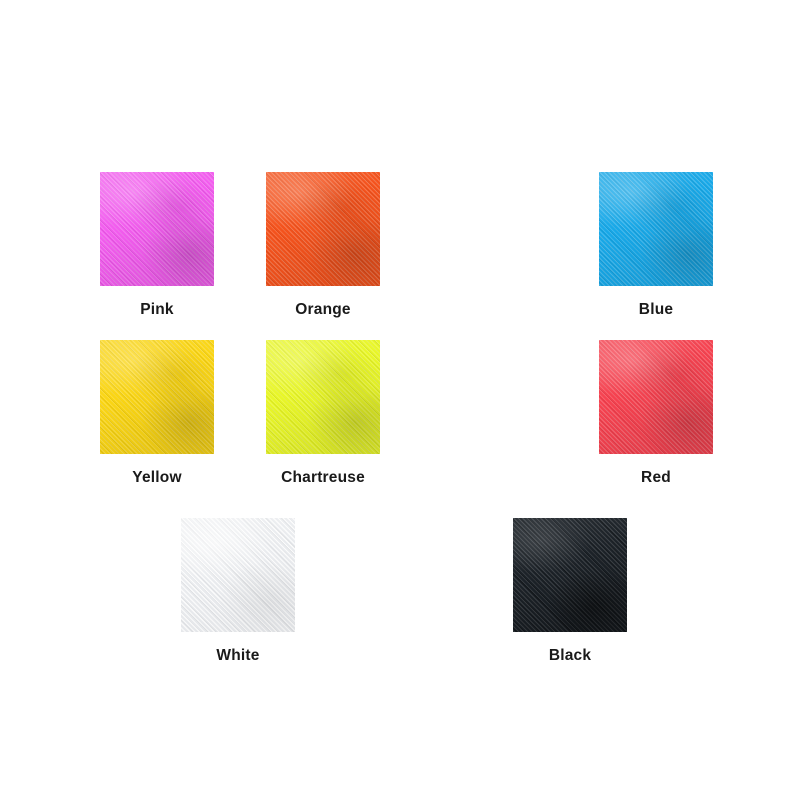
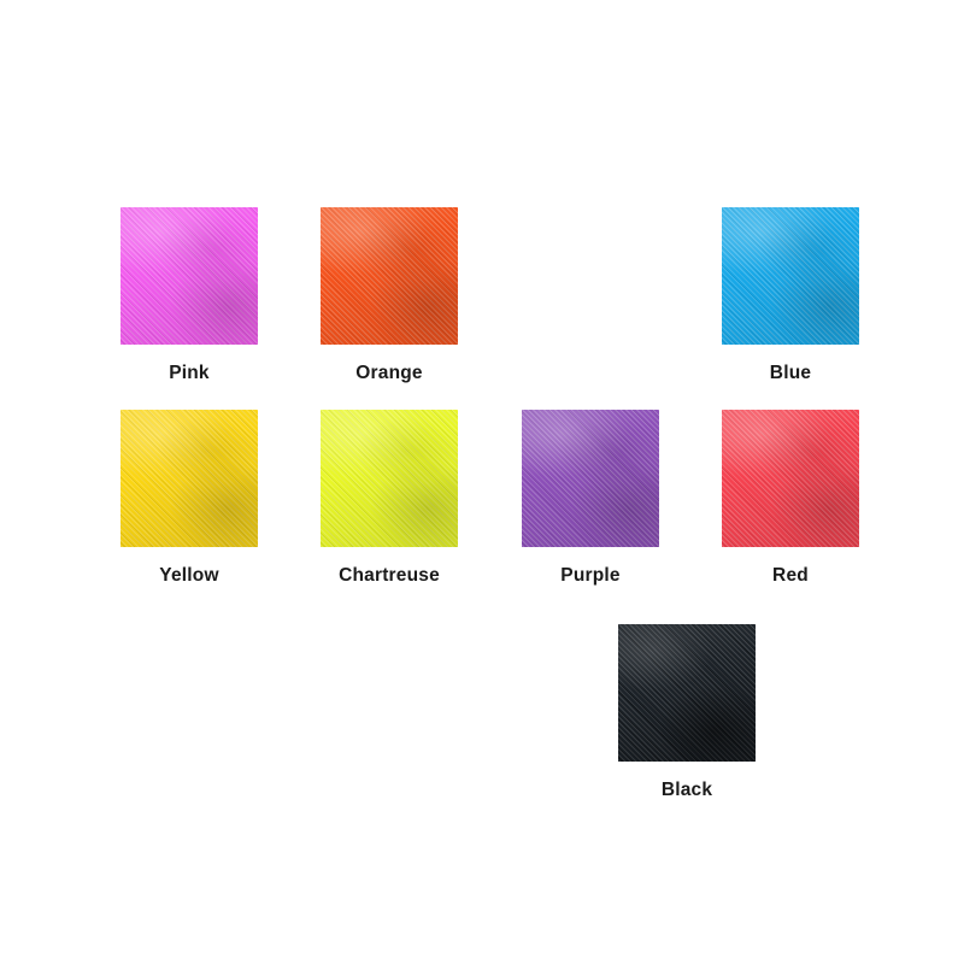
  Pink
  Orange
  Blue
  Yellow
  Chartreuse
+ Purple
  Red
- White
  Black
